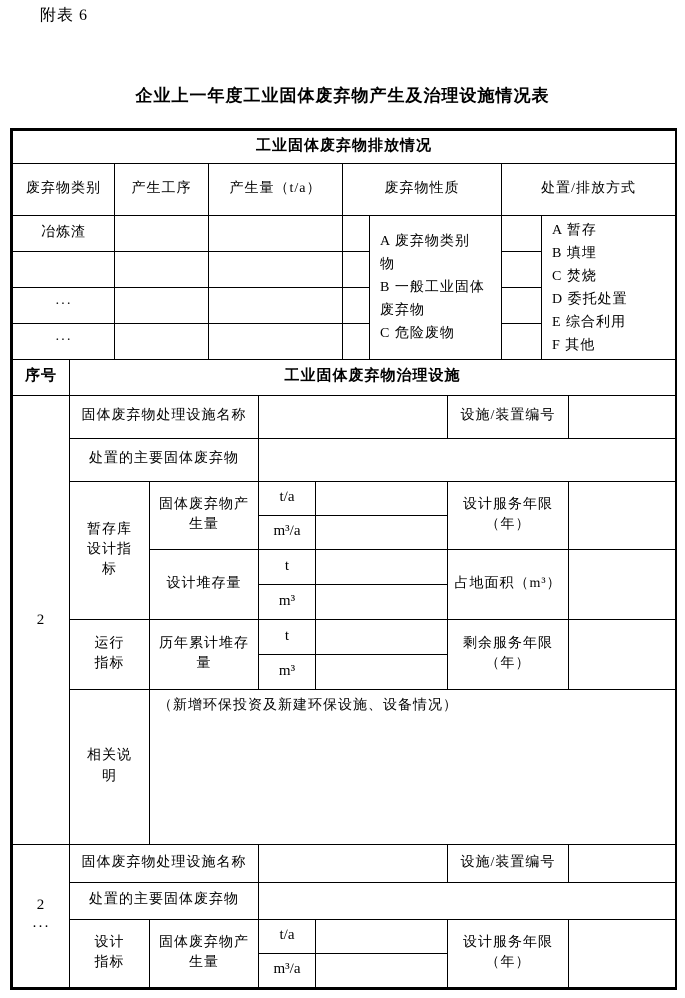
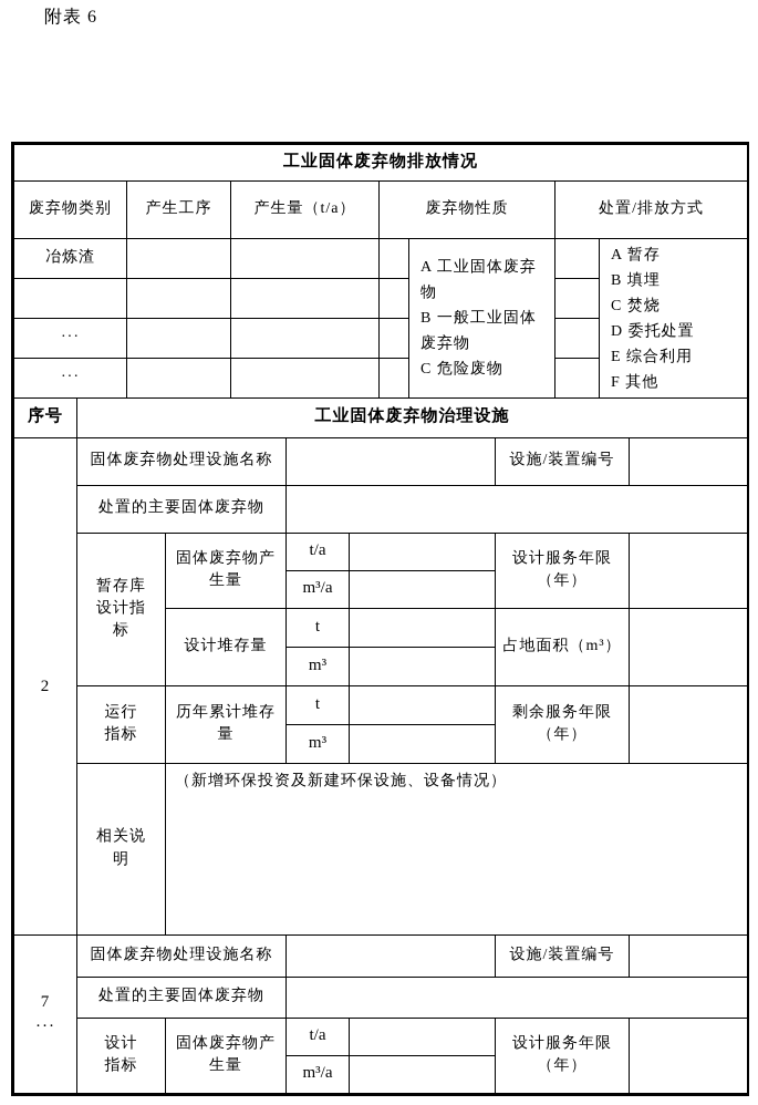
  附表 6
- 企业上一年度工业固体废弃物产生及治理设施情况表
  工业固体废弃物排放情况
  废弃物类别	产生工序	产生量（t/a）	废弃物性质	处置/排放方式
- 冶炼渣				A 废弃物类别 物 B 一般工业固体 废弃物 C 危险废物		A 暂存 B 填埋 C 焚烧 D 委托处置 E 综合利用 F 其他
+ 冶炼渣				A 工业固体废弃 物 B 一般工业固体 废弃物 C 危险废物		A 暂存 B 填埋 C 焚烧 D 委托处置 E 综合利用 F 其他
  ···
  ···
  序号	工业固体废弃物治理设施
  2	固体废弃物处理设施名称		设施/装置编号
  处置的主要固体废弃物
  暂存库 设计指 标	固体废弃物产 生量	t/a		设计服务年限 （年）
  m³/a
  设计堆存量	t		占地面积（m³）
  m³
  运行 指标	历年累计堆存 量	t		剩余服务年限 （年）
  m³
  相关说 明	（新增环保投资及新建环保设施、设备情况）
- 2 ···	固体废弃物处理设施名称		设施/装置编号
+ 7 ···	固体废弃物处理设施名称		设施/装置编号
  处置的主要固体废弃物
  设计 指标	固体废弃物产 生量	t/a		设计服务年限 （年）
  m³/a
